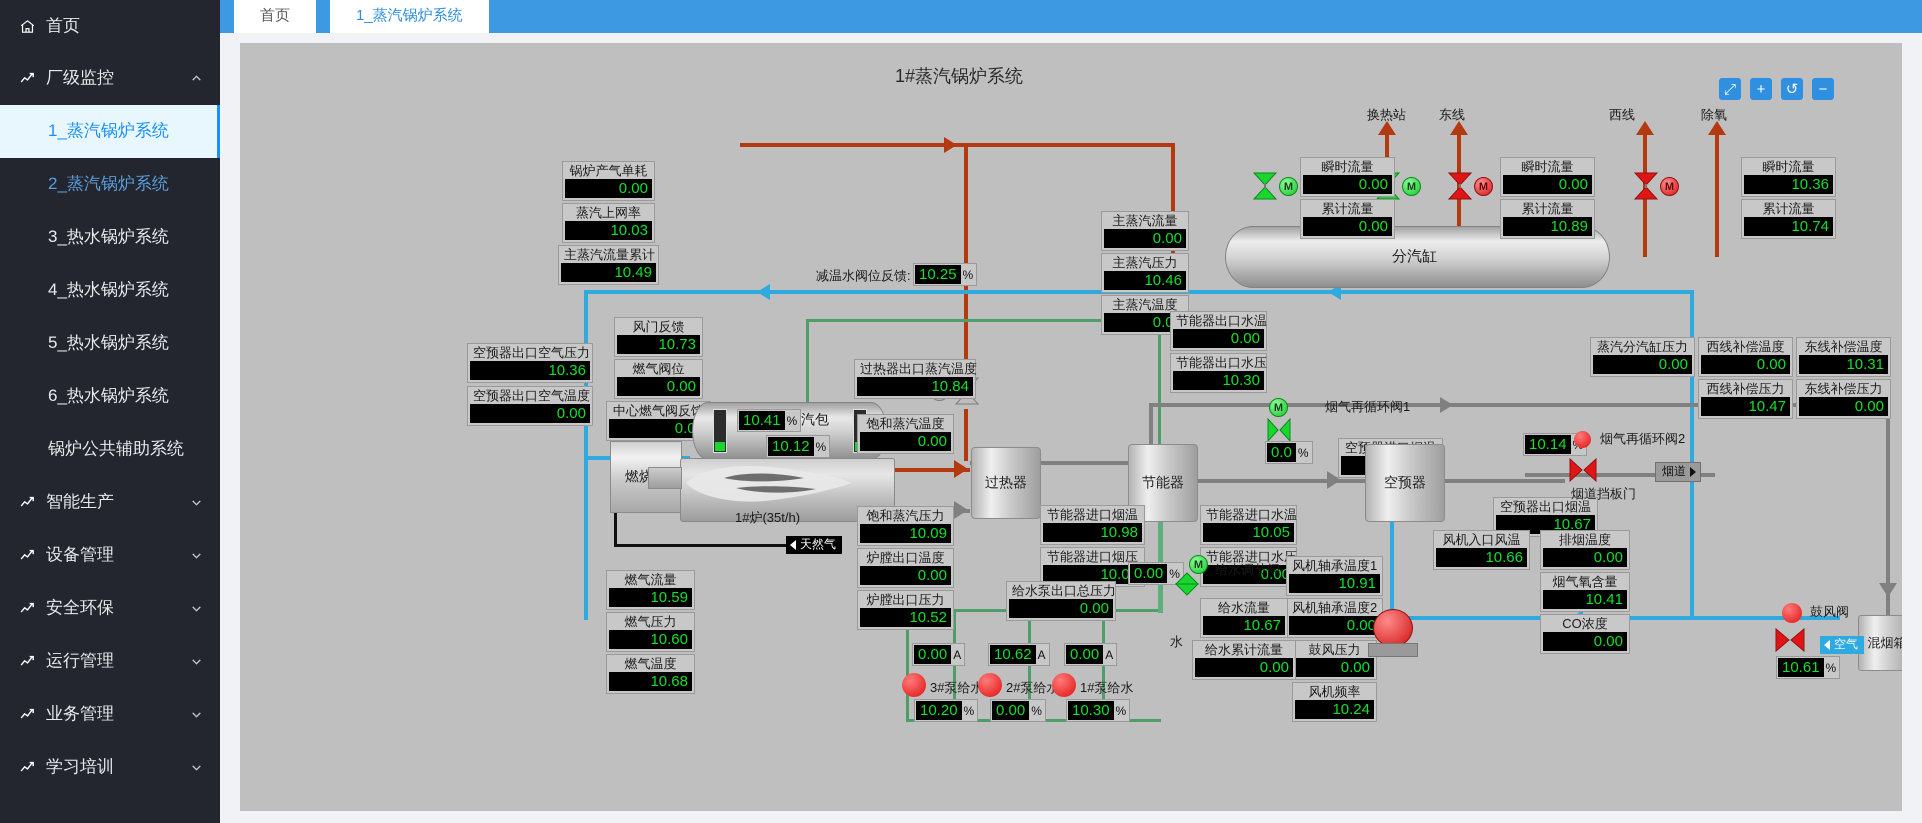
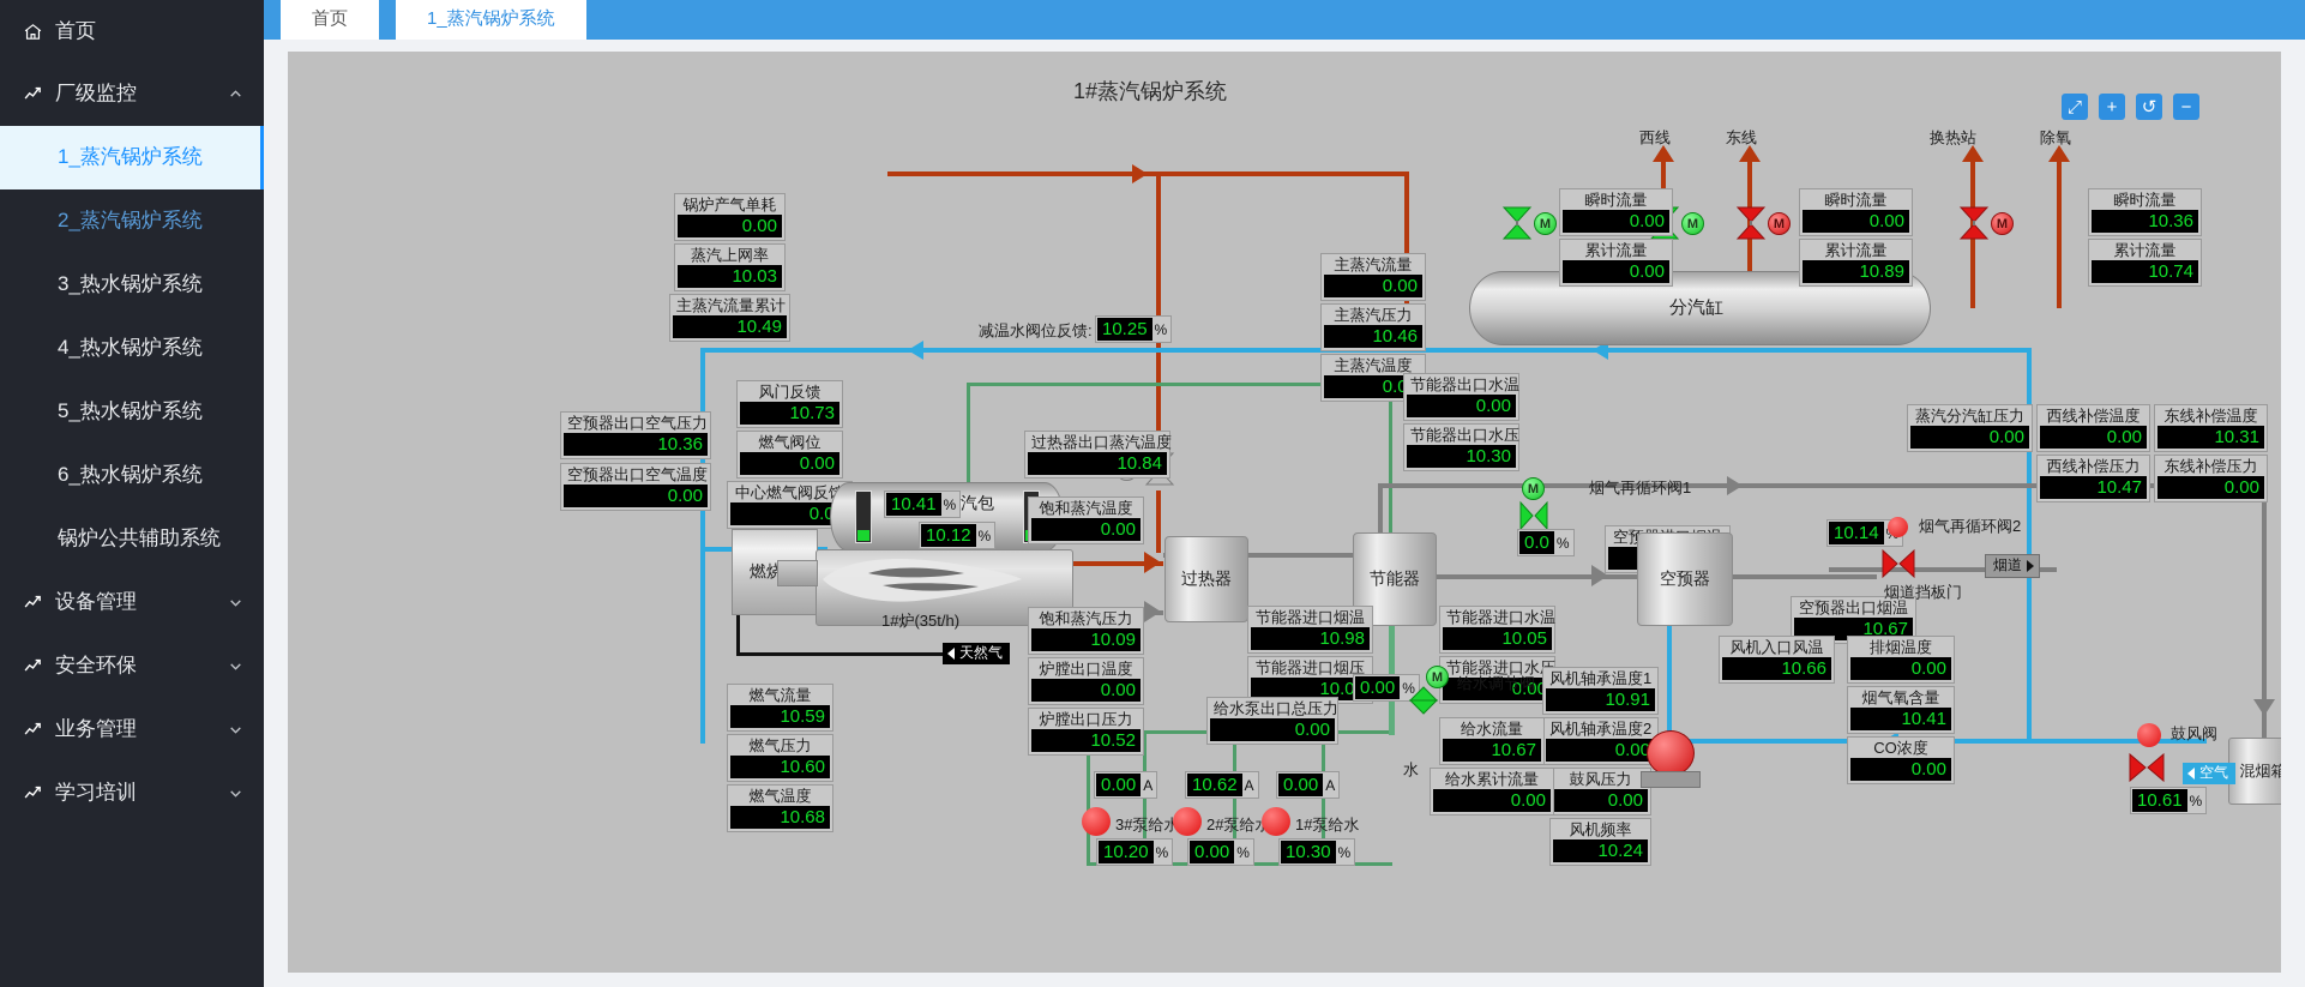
  首页
  厂级监控
  1_蒸汽锅炉系统
  2_蒸汽锅炉系统
  3_热水锅炉系统
  4_热水锅炉系统
  5_热水锅炉系统
  6_热水锅炉系统
  锅炉公共辅助系统
- 智能生产
  设备管理
  安全环保
- 运行管理
  业务管理
  学习培训
  首页
  1_蒸汽锅炉系统
  1#蒸汽锅炉系统
  ⤢
  +
  ↺
  −
  分汽缸
- 换热站
+ 西线
  东线
- 西线
+ 换热站
  除氧
  M
  M
  M
  M
  瞬时流量
  0.00
  累计流量
  0.00
  瞬时流量
  0.00
  累计流量
  10.89
  瞬时流量
  10.36
  累计流量
  10.74
  锅炉产气单耗
  0.00
  蒸汽上网率
  10.03
  主蒸汽流量累计
  10.49
  主蒸汽流量
  0.00
  主蒸汽压力
  10.46
  主蒸汽温度
  减温水阀位反馈:
  10.25
  %
  空预器出口空气压力
  10.36
  空预器出口空气温度
  0.00
  风门反馈
  10.73
  燃气阀位
  0.00
  中心燃气阀反
  10.41
  %
  汽包
  10.12
  %
  1#炉(35t/h)
  天然气
  过热器
  过热器出口蒸汽温度
  10.84
  饱和蒸汽温度
  0.00
  饱和蒸汽压力
  10.09
  炉膛出口温度
  0.00
  炉膛出口压力
  10.52
  燃气流量
  10.59
  燃气压力
  10.60
  燃气温度
  10.68
  节能器
  节能器进口烟温
  10.98
  节能器进口烟压
  10.0
  节能器出口水温
  0.00
  节能器出口水压
  10.30
  节能器进口水温
  10.05
  节能器进口水
  0.0
  M
  烟气再循环阀1
  0.0
  %
  空预器
  空预器出口烟温
  10.67
  10.14
  烟气再循环阀2
  烟道
  烟道挡板门
  风机入口风温
  10.66
  排烟温度
  0.00
  烟气氧含量
  10.41
  CO浓度
  0.00
  风机轴承温度1
  10.91
  风机轴承温度2
  0.00
  鼓风压力
  0.00
  风机频率
  10.24
  0.00
  %
  M
  给水调节阀
  给水泵出口总压力
  0.00
  给水流量
  10.67
  给水累计流量
  0.00
  水
  0.00
  A
  3#泵给水
  10.20
  %
  10.62
  A
  2#泵给
  0.00
  %
  0.00
  A
  1#泵给水
  10.30
  %
  蒸汽分汽缸压力
  0.00
  西线补偿温度
  0.00
  东线补偿温度
  10.31
  西线补偿压力
  10.47
  东线补偿压力
  0.00
  混烟箱
  鼓风阀
  10.61
  %
  空气
